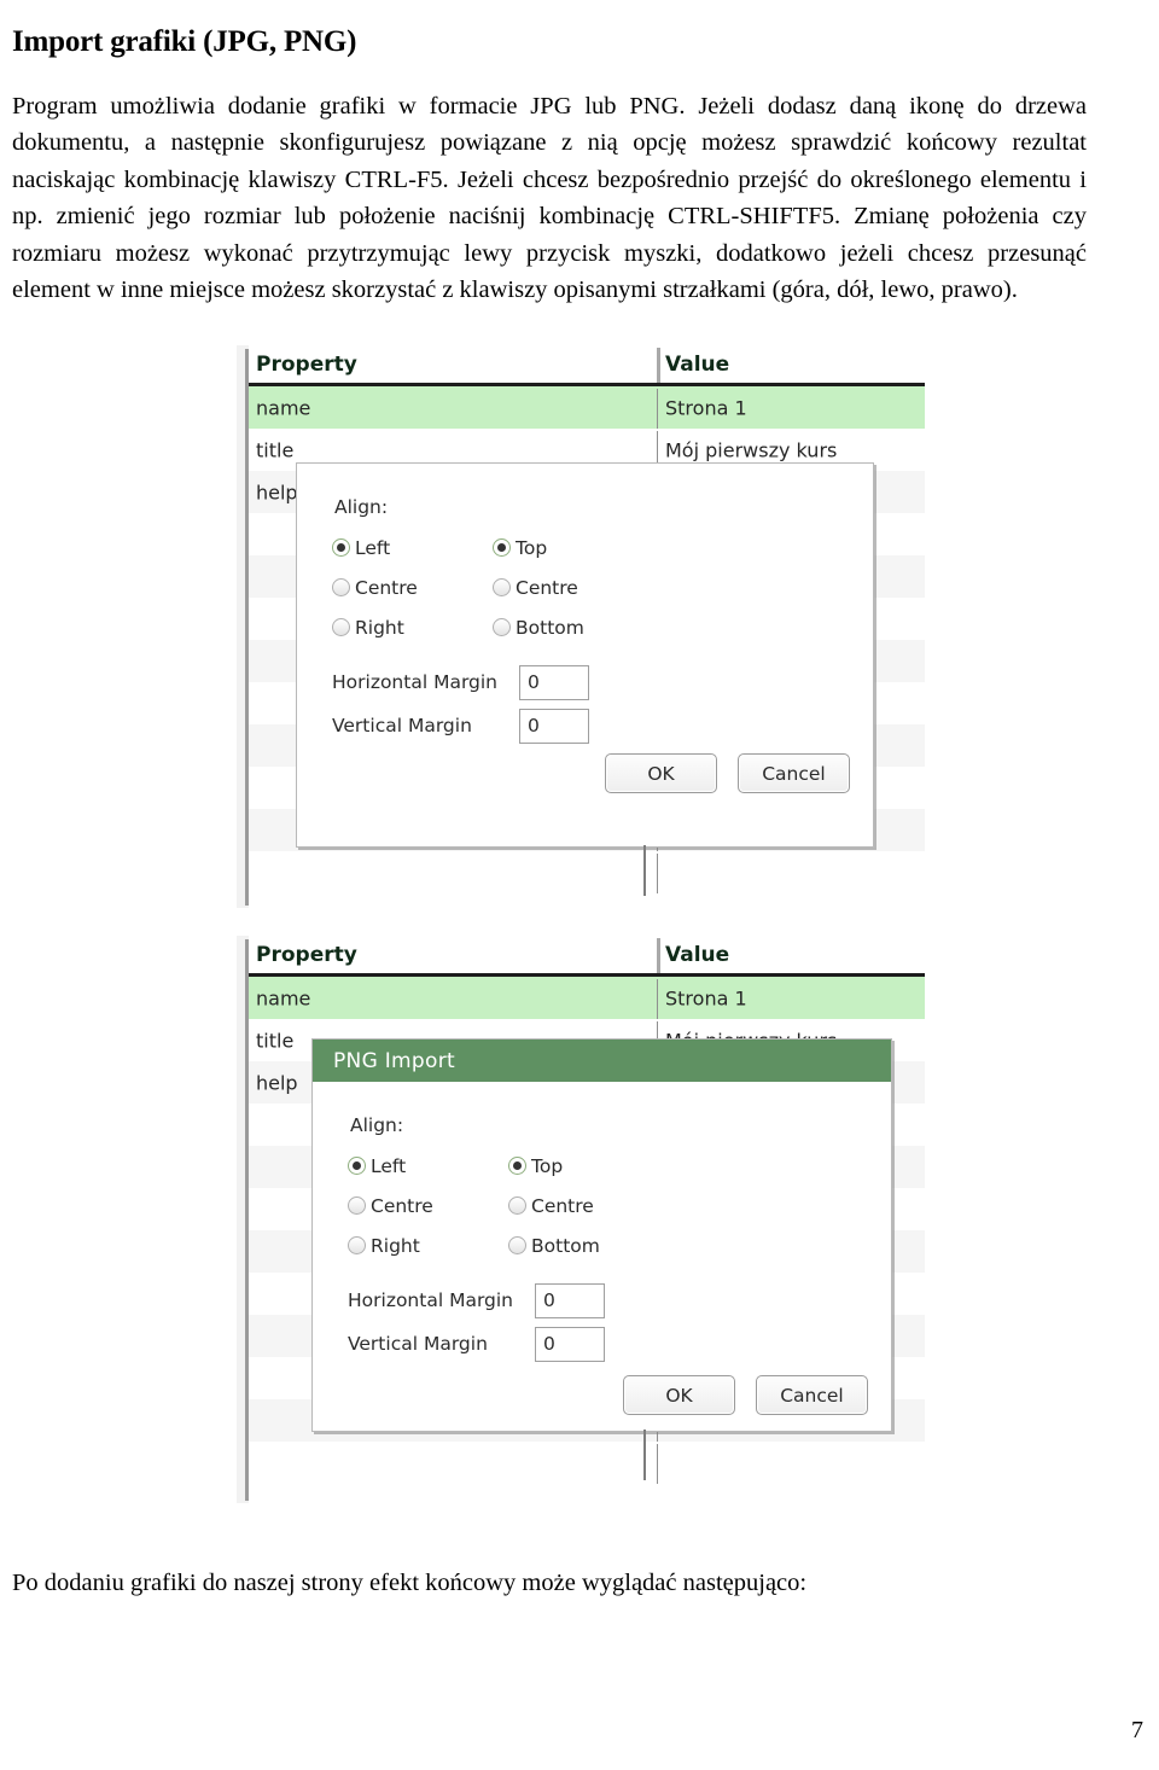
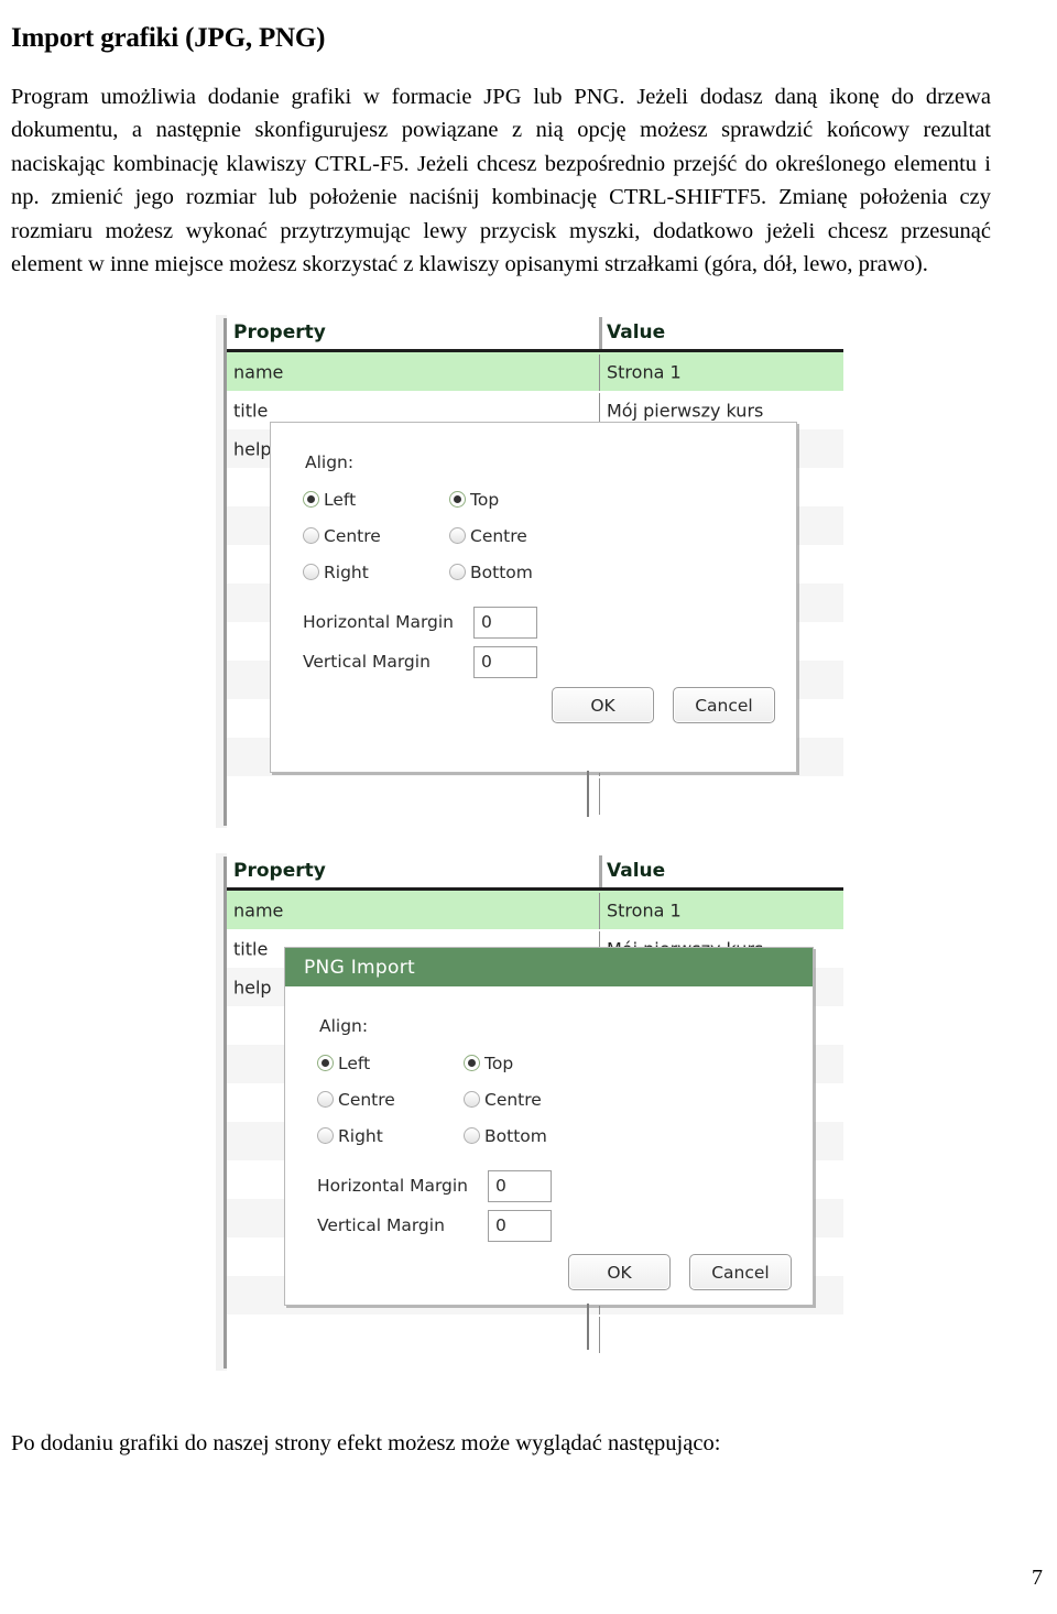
  Import grafiki (JPG, PNG)
  Program umożliwia dodanie grafiki w formacie JPG lub PNG. Jeżeli dodasz daną ikonę do drzewa dokumentu, a następnie skonfigurujesz powiązane z nią opcję możesz sprawdzić końcowy rezultat naciskając kombinację klawiszy CTRL-F5. Jeżeli chcesz bezpośrednio przejść do określonego elementu i np. zmienić jego rozmiar lub położenie naciśnij kombinację CTRL-SHIFTF5. Zmianę położenia czy rozmiaru możesz wykonać przytrzymując lewy przycisk myszki, dodatkowo jeżeli chcesz przesunąć element w inne miejsce możesz skorzystać z klawiszy opisanymi strzałkami (góra, dół, lewo, prawo).
  Property
  Value
  name
  Strona 1
  title
  Mój pierwszy kurs
  help
  Align:
  Left
  Centre
  Right
  Top
  Centre
  Bottom
  Horizontal Margin
  0
  Vertical Margin
  0
  OK
  Cancel
  Property
  Value
  name
  Strona 1
  title
  help
  PNG Import
  Align:
  Left
  Centre
  Right
  Top
  Centre
  Bottom
  Horizontal Margin
  0
  Vertical Margin
  0
  OK
  Cancel
- Po dodaniu grafiki do naszej strony efekt końcowy może wyglądać następująco:
+ Po dodaniu grafiki do naszej strony efekt możesz może wyglądać następująco:
  7
